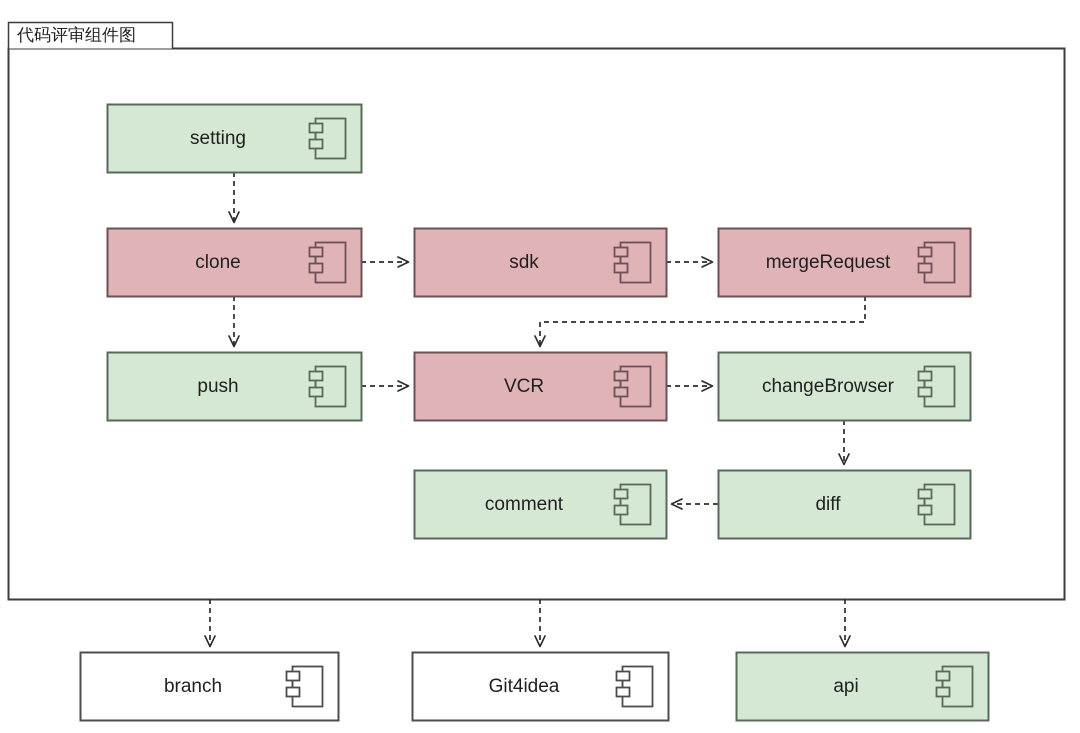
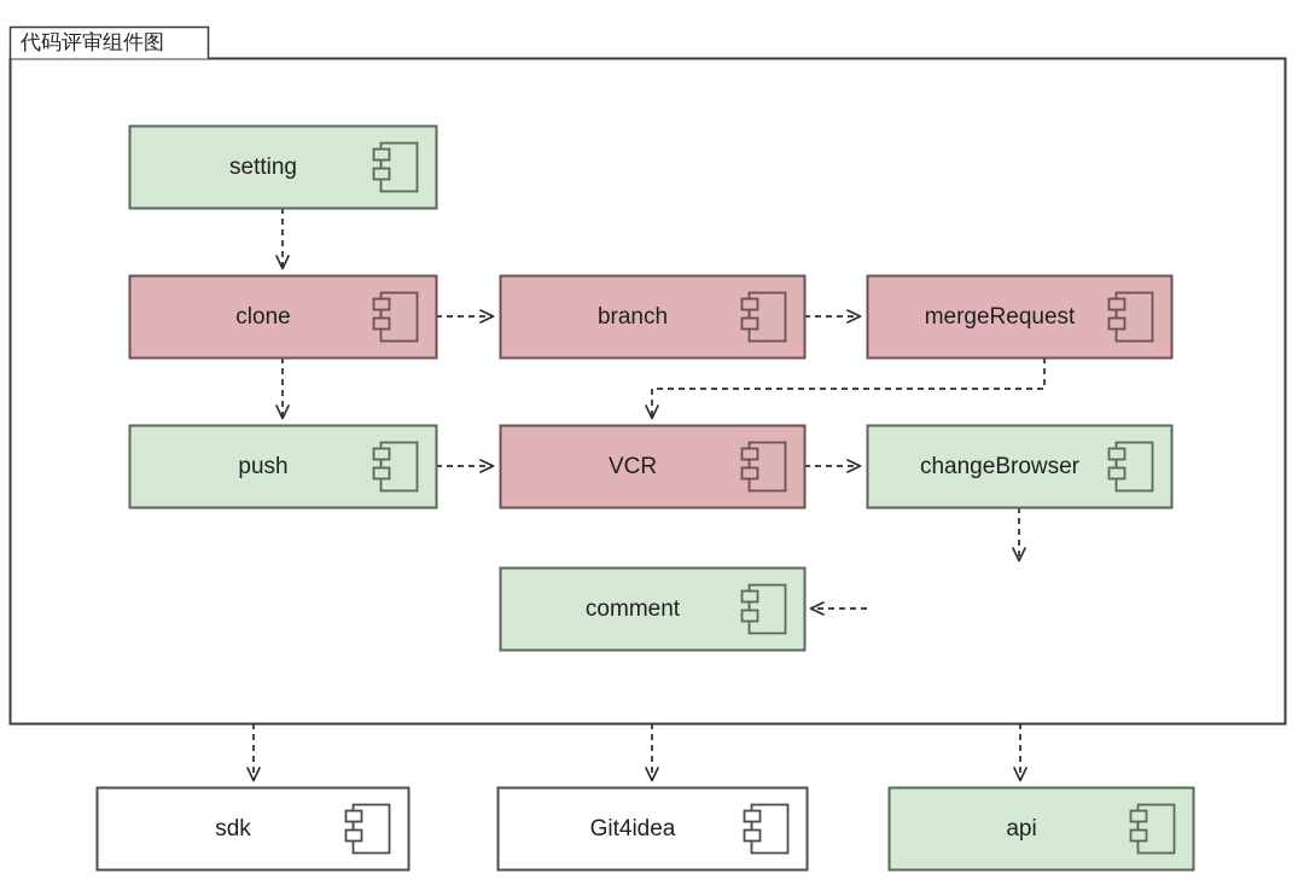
  代码评审组件图
  setting
  clone
- sdk
+ branch
  mergeRequest
  push
  VCR
  changeBrowser
  comment
- diff
- branch
+ sdk
  Git4idea
  api
